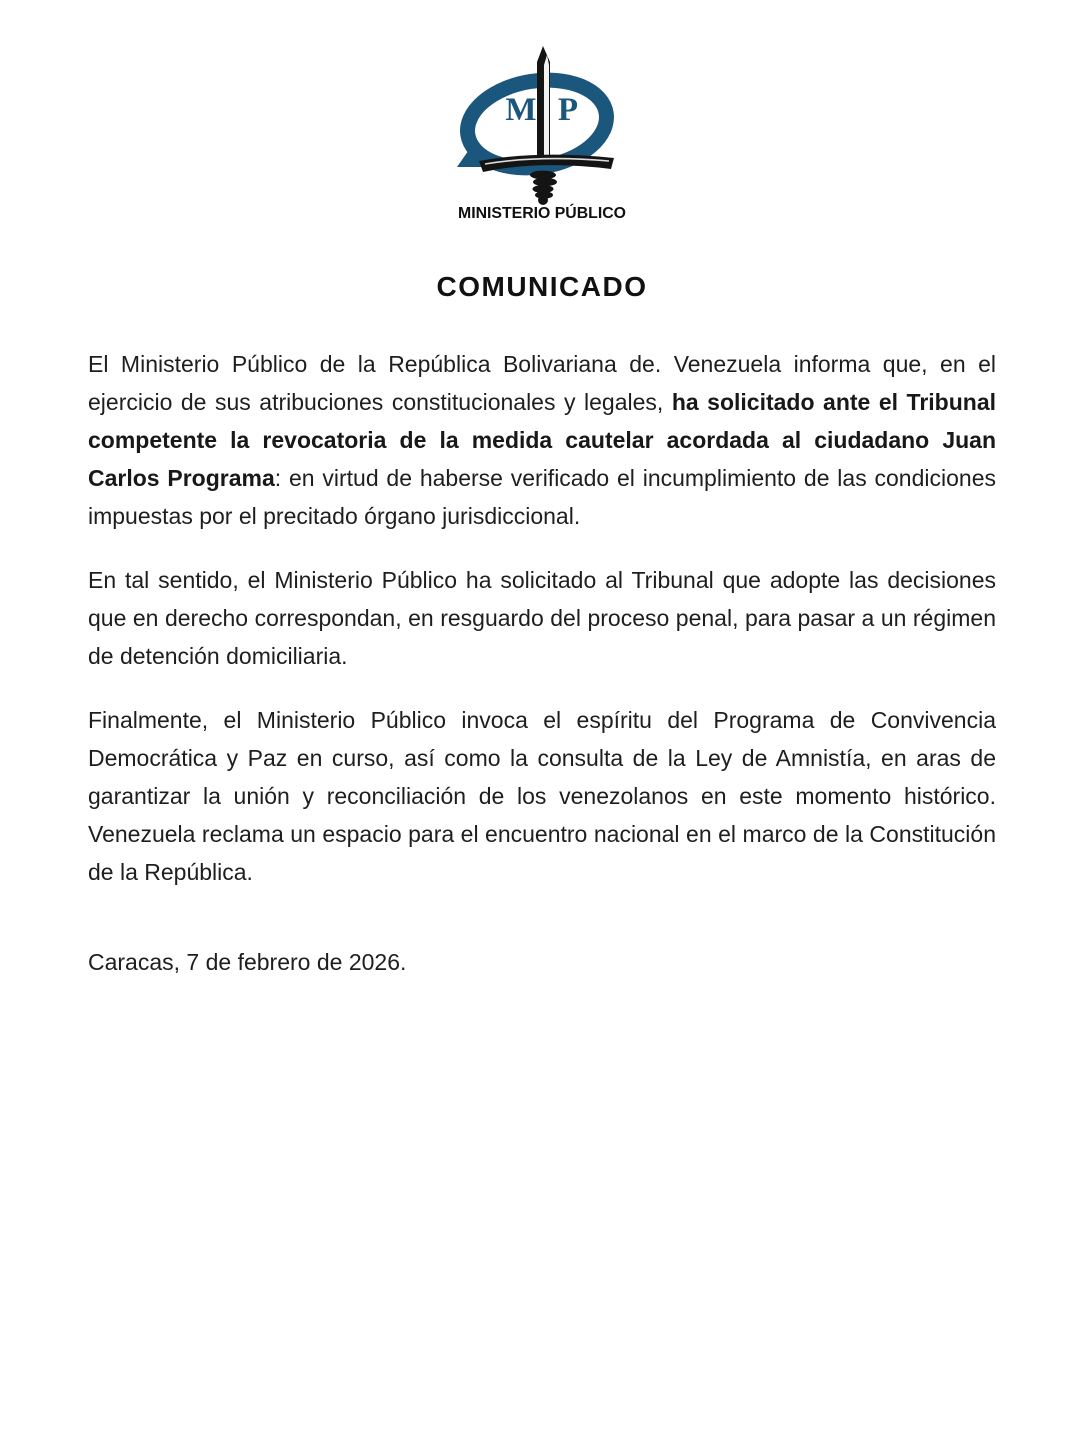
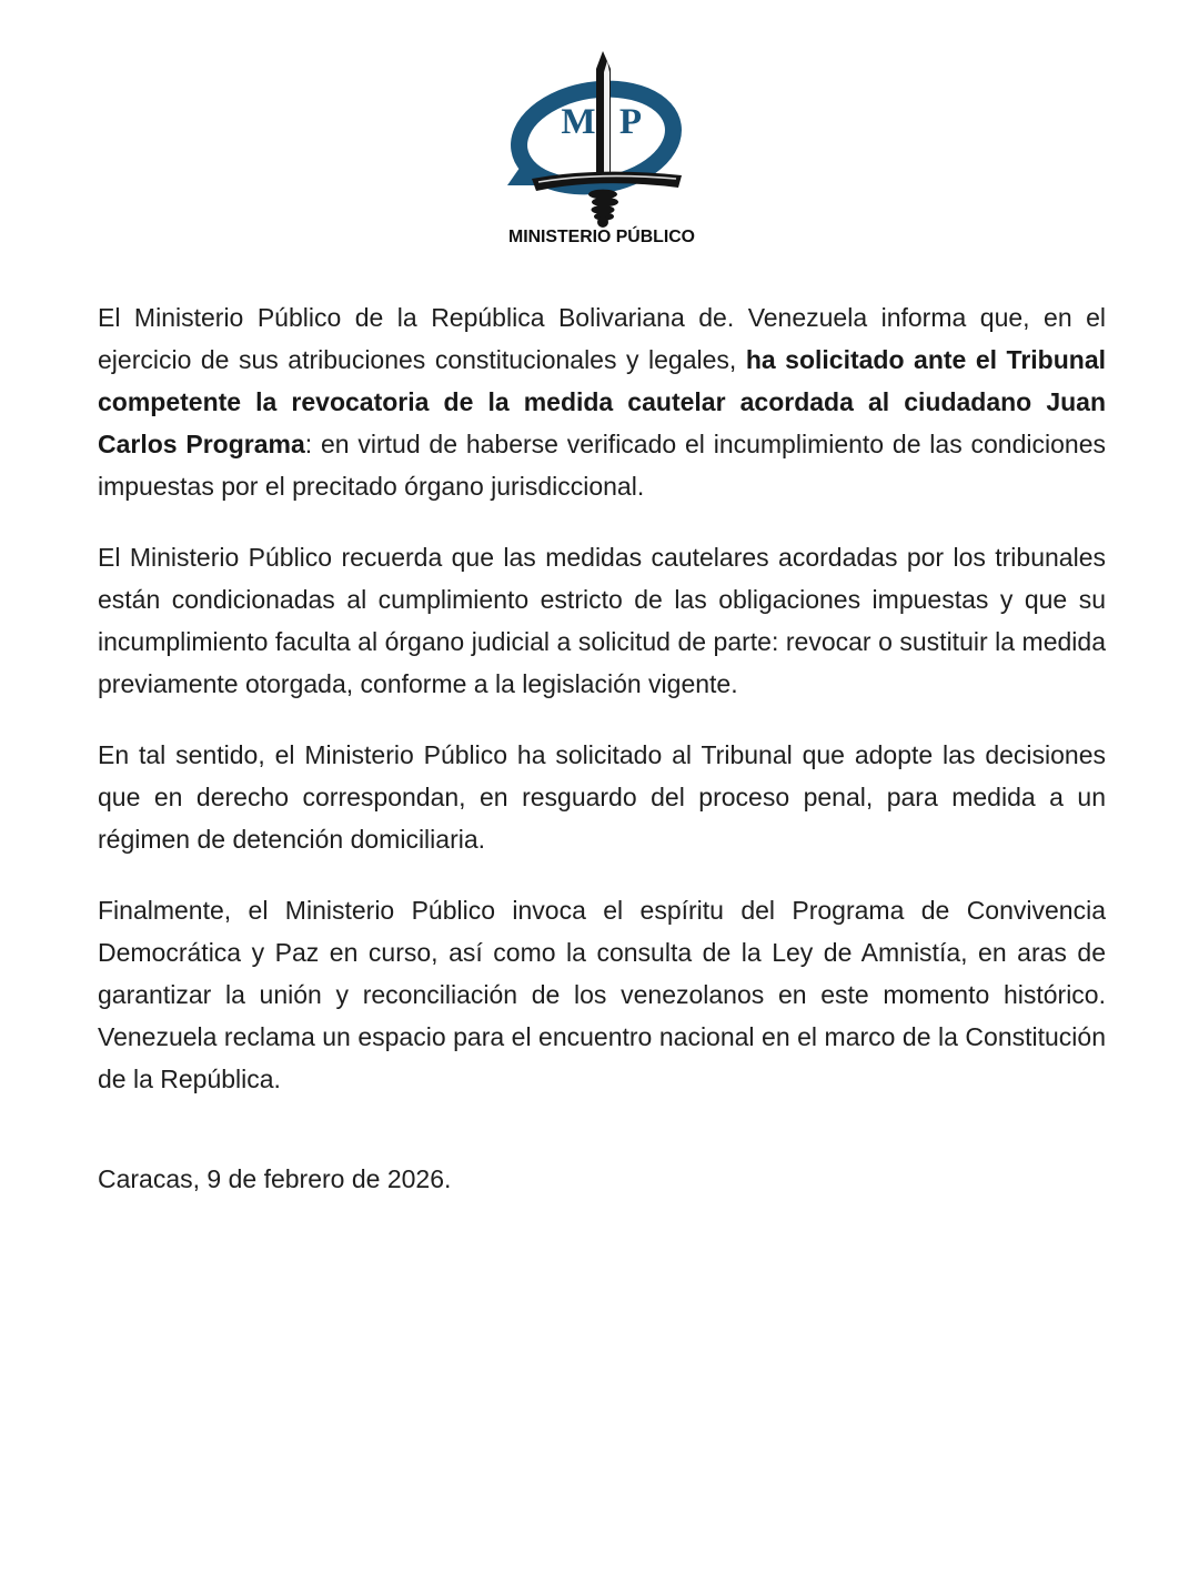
  M
  P
  MINISTERIO PÚBLICO
- COMUNICADO
  El Ministerio Público de la República Bolivariana de. Venezuela informa que, en el ejercicio de sus atribuciones constitucionales y legales, ha solicitado ante el Tribunal competente la revocatoria de la medida cautelar acordada al ciudadano Juan Carlos Programa: en virtud de haberse verificado el incumplimiento de las condiciones impuestas por el precitado órgano jurisdiccional.
+ El Ministerio Público recuerda que las medidas cautelares acordadas por los tribunales están condicionadas al cumplimiento estricto de las obligaciones impuestas y que su incumplimiento faculta al órgano judicial a solicitud de parte: revocar o sustituir la medida previamente otorgada, conforme a la legislación vigente.
- En tal sentido, el Ministerio Público ha solicitado al Tribunal que adopte las decisiones que en derecho correspondan, en resguardo del proceso penal, para pasar a un régimen de detención domiciliaria.
+ En tal sentido, el Ministerio Público ha solicitado al Tribunal que adopte las decisiones que en derecho correspondan, en resguardo del proceso penal, para medida a un régimen de detención domiciliaria.
  Finalmente, el Ministerio Público invoca el espíritu del Programa de Convivencia Democrática y Paz en curso, así como la consulta de la Ley de Amnistía, en aras de garantizar la unión y reconciliación de los venezolanos en este momento histórico. Venezuela reclama un espacio para el encuentro nacional en el marco de la Constitución de la República.
- Caracas, 7 de febrero de 2026.
+ Caracas, 9 de febrero de 2026.
